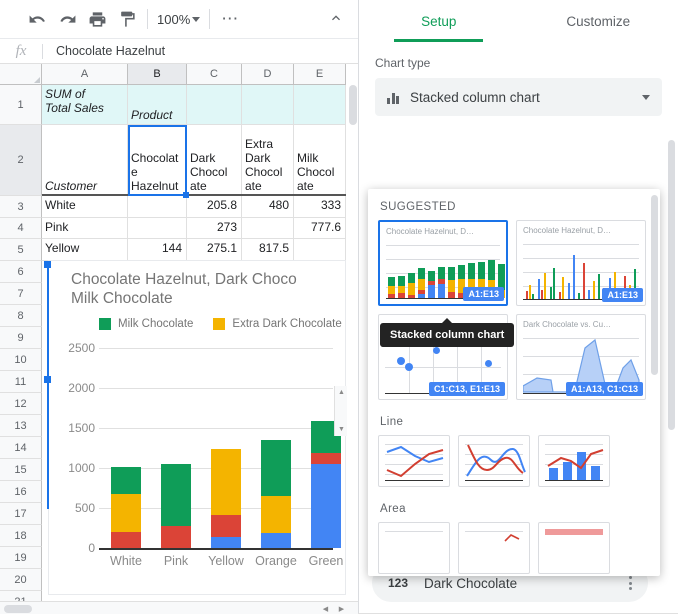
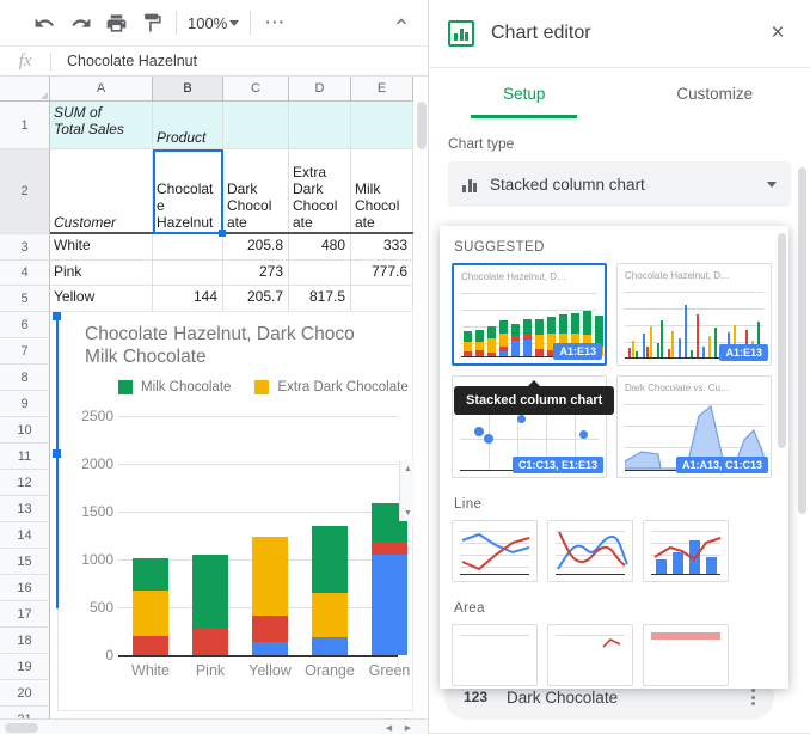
  100%
  ⋯
  fx
  Chocolate Hazelnut
  A
  B
  C
  D
  E
  1
  2
  3
  4
  5
  6
  7
  8
  9
  10
  11
  12
  13
  14
  15
  16
  17
  18
  19
  20
  SUM of
  Total Sales
  Product
  Customer
  Dark
  Chocol
  ate
  Extra
  Dark
  Chocol
  ate
  Milk
  Chocol
  ate
  White
  205.8
  480
  333
  Pink
  273
  777.6
  Yellow
  144
- 275.1
+ 205.7
  817.5
  Chocolate Hazelnut, Dark Choco
  Milk Chocolate
  Milk Chocolate
  Extra Dark Chocolate
  2500
  2000
  1500
  1000
  500
  0
  White
  Pink
  Yellow
  Orange
  Green
+ Chart editor
+ ×
  Setup
  Customize
  Chart type
  Stacked column chart
  123
  Dark Chocolate
  SUGGESTED
  Chocolate Hazelnut, D…
  A1:E13
  Chocolate Hazelnut, D…
  A1:E13
  C1:C13, E1:E13
  Dark Chocolate vs. Cu…
  A1:A13, C1:C13
  Stacked column chart
  Line
  Area
